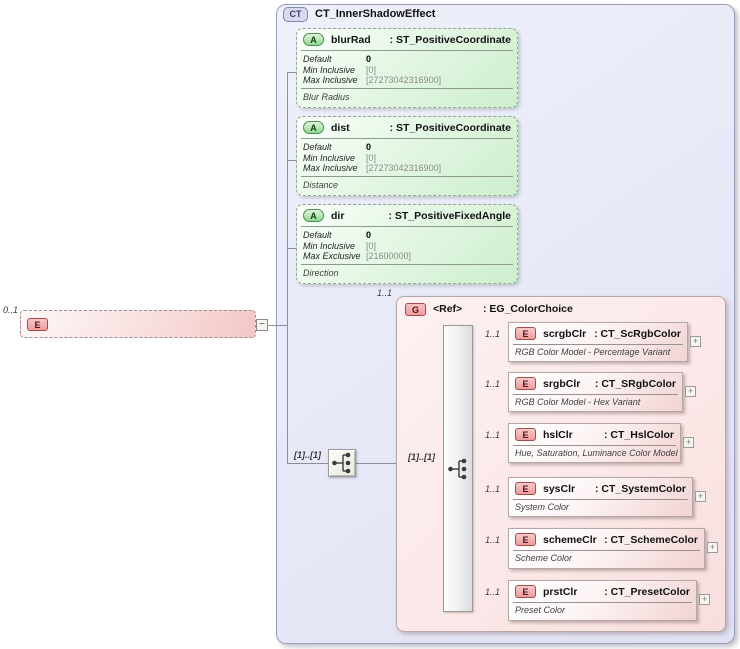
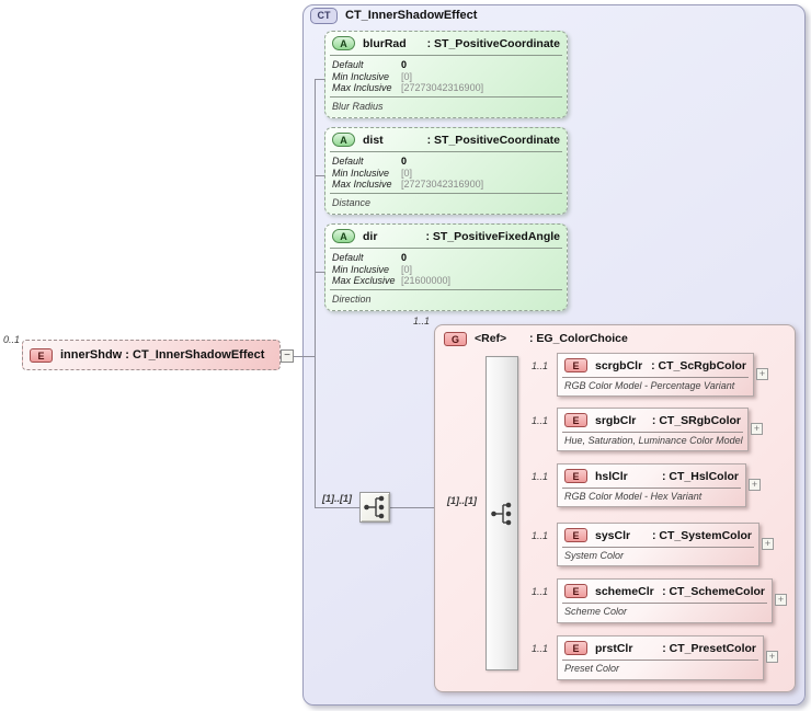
  CT
  CT_InnerShadowEffect
  0..1
  E
+ innerShdw : CT_InnerShadowEffect
  −
  A
  blurRad
  : ST_PositiveCoordinate
  Default
  0
  Min Inclusive
  [0]
  Max Inclusive
  [27273042316900]
  Blur Radius
  A
  dist
  : ST_PositiveCoordinate
  Default
  0
  Min Inclusive
  [0]
  Max Inclusive
  [27273042316900]
  Distance
  A
  dir
  : ST_PositiveFixedAngle
  Default
  0
  Min Inclusive
  [0]
  Max Exclusive
  [21600000]
  Direction
  [1]..[1]
  1..1
  G
  <Ref>
  : EG_ColorChoice
  [1]..[1]
  1..1
  E
  scrgbClr
  : CT_ScRgbColor
  RGB Color Model - Percentage Variant
  +
  1..1
  E
  srgbClr
  : CT_SRgbColor
- RGB Color Model - Hex Variant
+ Hue, Saturation, Luminance Color Model
  +
  1..1
  E
  hslClr
  : CT_HslColor
- Hue, Saturation, Luminance Color Model
+ RGB Color Model - Hex Variant
  +
  1..1
  E
  sysClr
  : CT_SystemColor
  System Color
  +
  1..1
  E
  schemeClr
  : CT_SchemeColor
  Scheme Color
  +
  1..1
  E
  prstClr
  : CT_PresetColor
  Preset Color
  +
